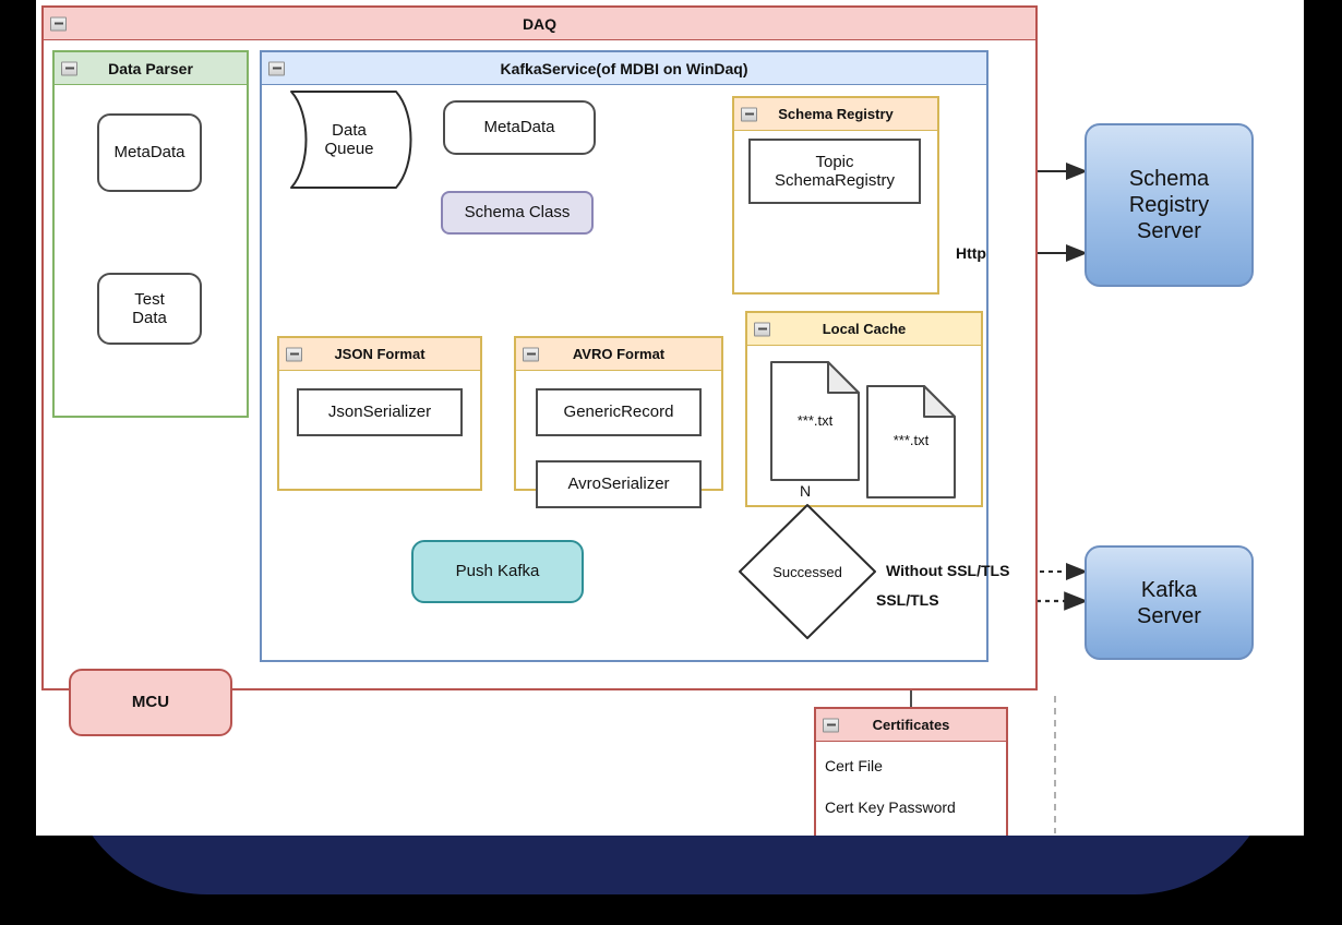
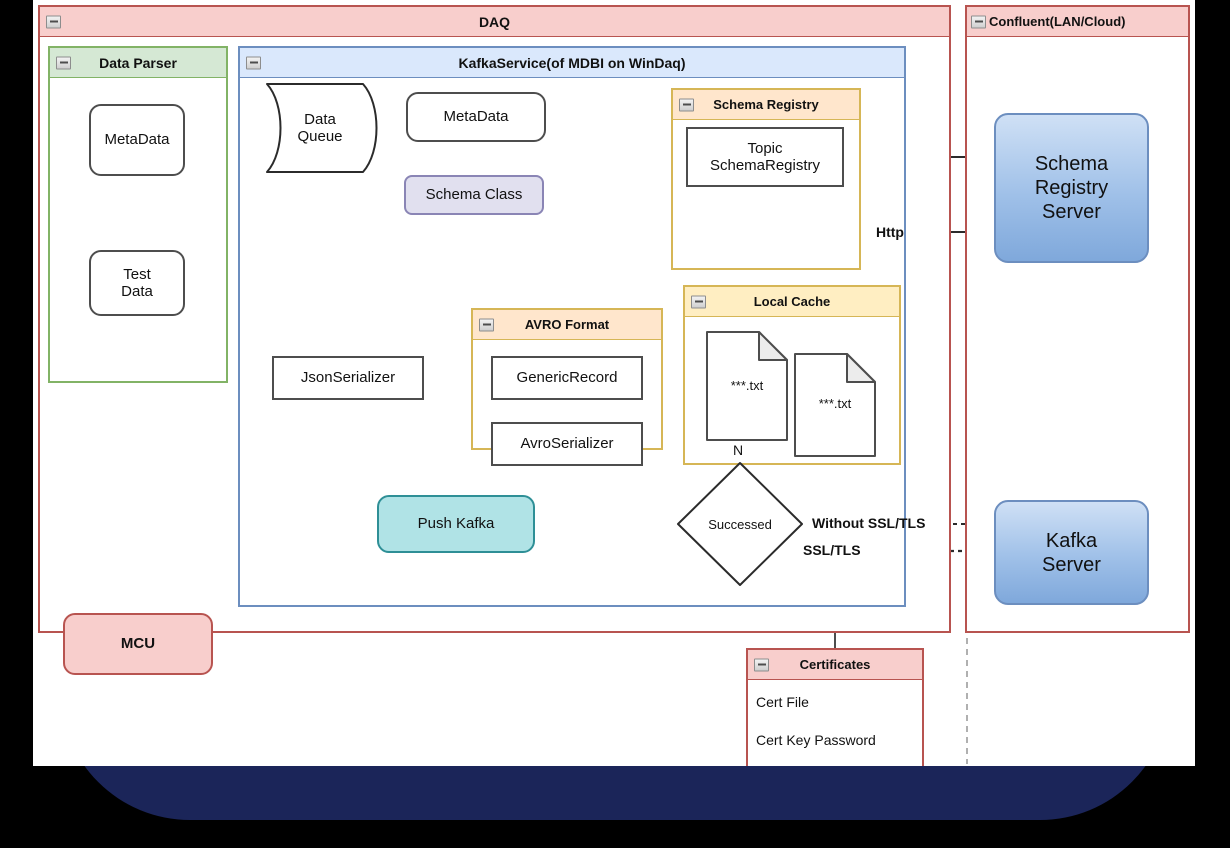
  DAQ
+ Confluent(LAN/Cloud)
  Data Parser
  KafkaService(of MDBI on WinDaq)
  Schema Registry
  Local Cache
- JSON Format
  AVRO Format
  Certificates
  Cert File
  Cert Key Password
  MetaData
  Test
  Data
  MCU
  Data
  Queue
  MetaData
  Schema Class
  JsonSerializer
  GenericRecord
  AvroSerializer
  Push Kafka
  Successed
  Topic
  SchemaRegistry
  ***.txt
  ***.txt
  Schema
  Registry
  Server
  Kafka
  Server
  Http
  N
  Without SSL/TLS
  SSL/TLS
